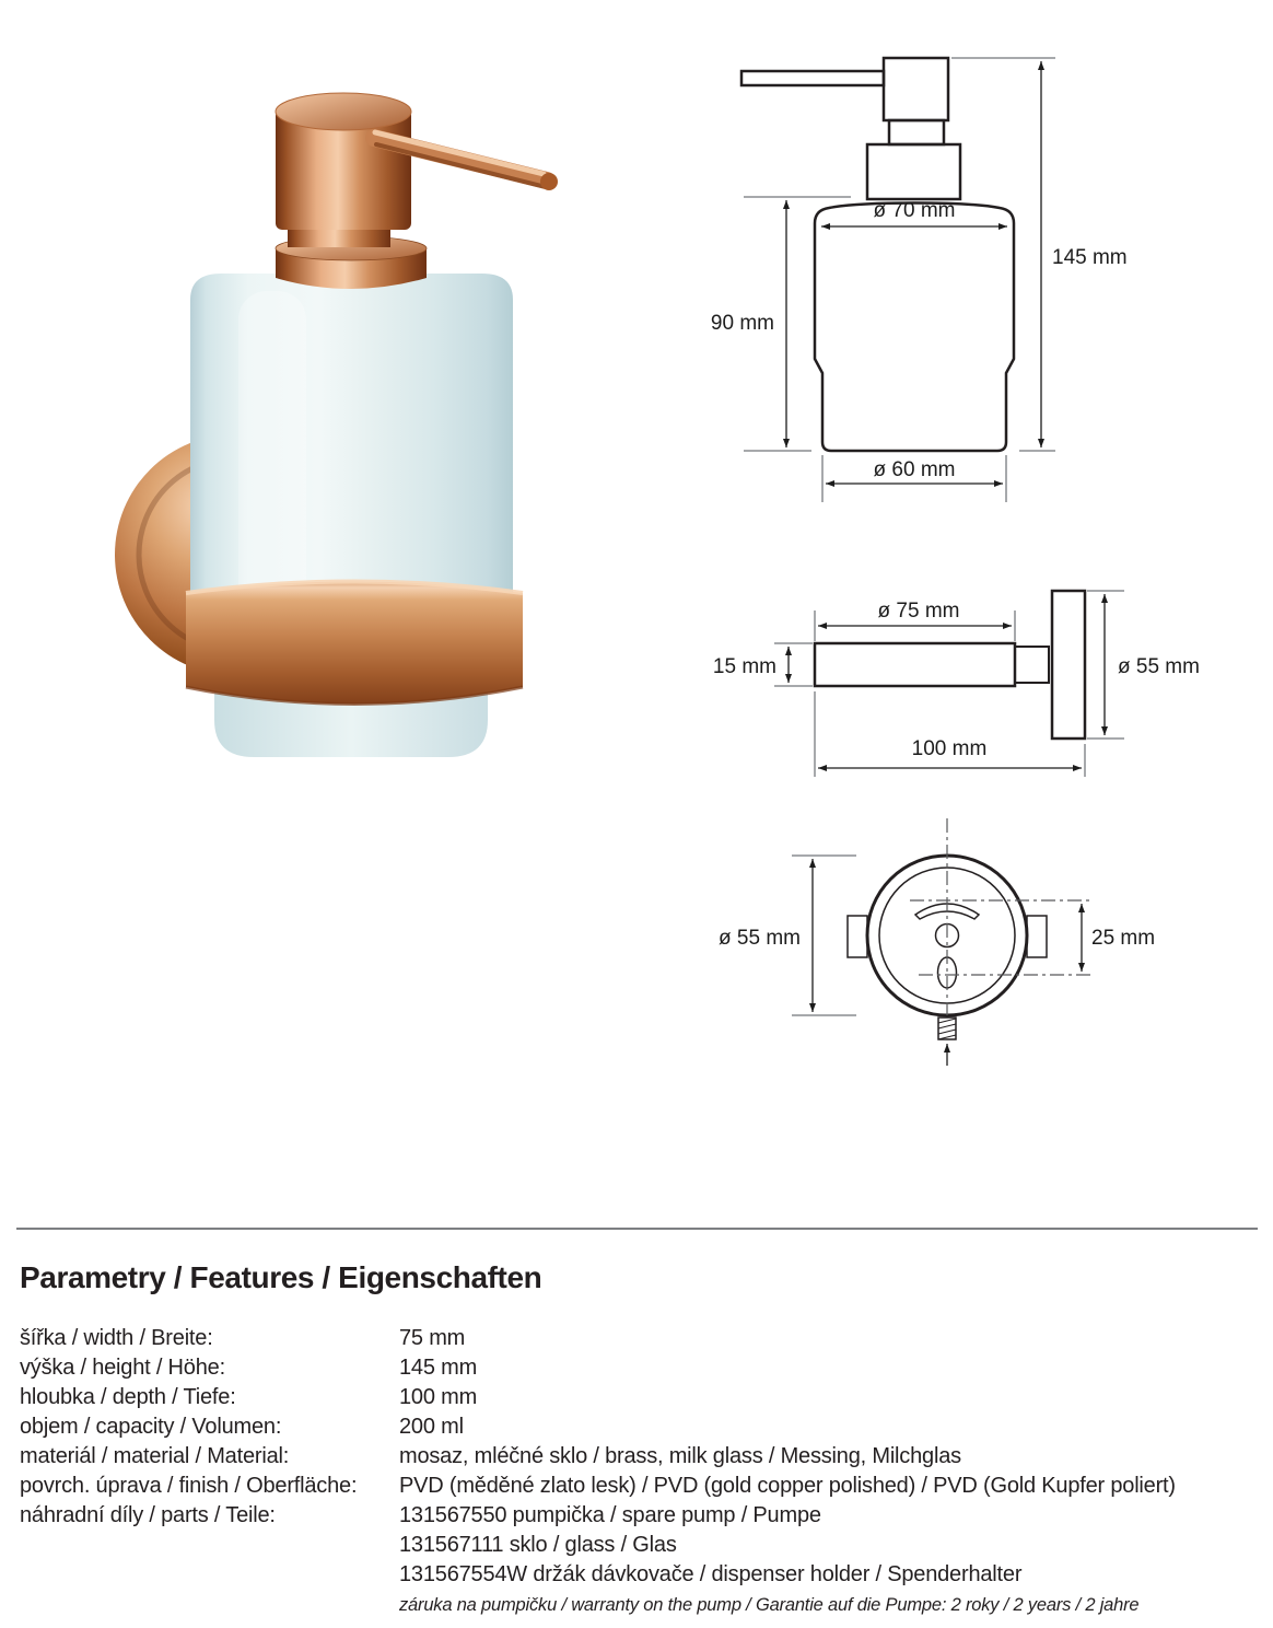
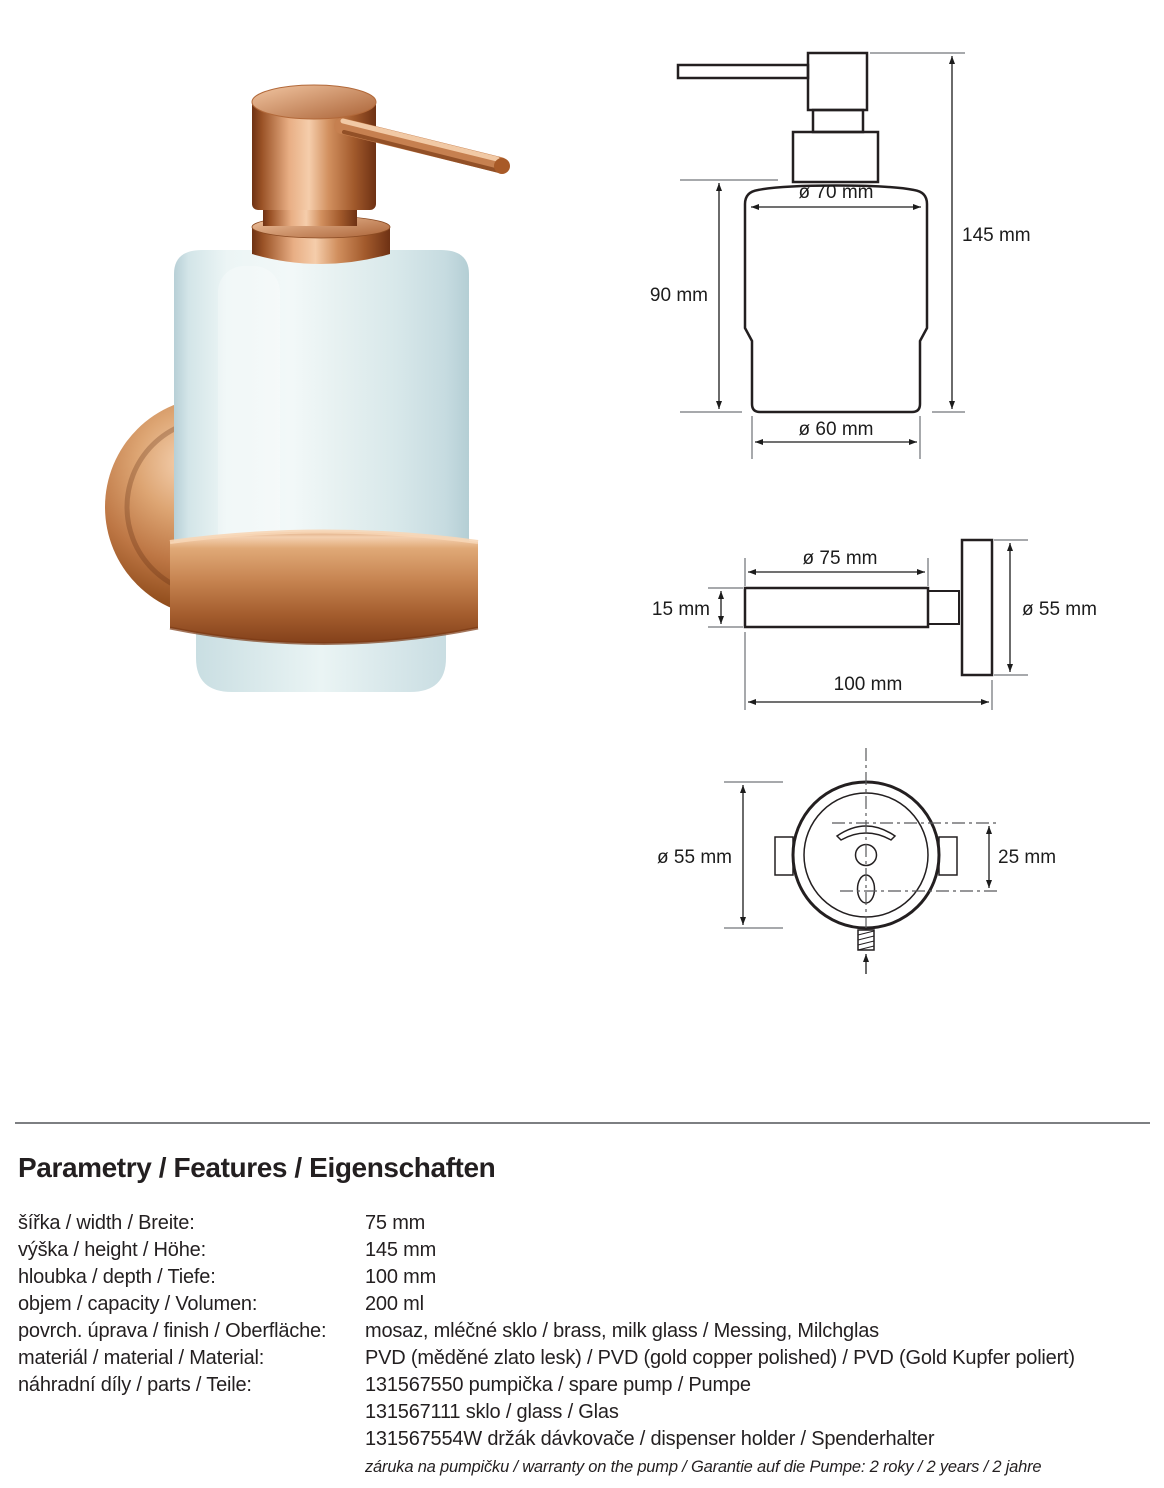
  ø 70 mm
  90 mm
  145 mm
  ø 60 mm
  ø 75 mm
  15 mm
  ø 55 mm
  100 mm
  ø 55 mm
  25 mm
  Parametry / Features / Eigenschaften
  šířka / width / Breite:
  75 mm
  výška / height / Höhe:
  145 mm
  hloubka / depth / Tiefe:
  100 mm
  objem / capacity / Volumen:
  200 ml
- materiál / material / Material:
+ povrch. úprava / finish / Oberfläche:
  mosaz, mléčné sklo / brass, milk glass / Messing, Milchglas
- povrch. úprava / finish / Oberfläche:
+ materiál / material / Material:
  PVD (měděné zlato lesk) / PVD (gold copper polished) / PVD (Gold Kupfer poliert)
  náhradní díly / parts / Teile:
  131567550 pumpička / spare pump / Pumpe
  131567111 sklo / glass / Glas
  131567554W držák dávkovače / dispenser holder / Spenderhalter
  záruka na pumpičku / warranty on the pump / Garantie auf die Pumpe: 2 roky / 2 years / 2 jahre
